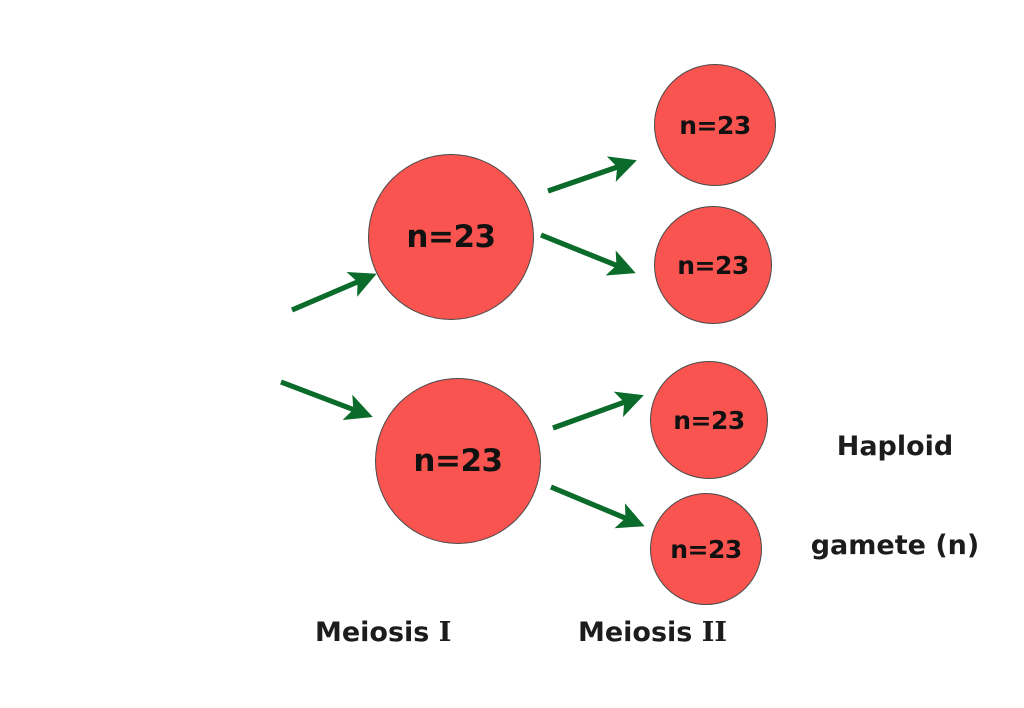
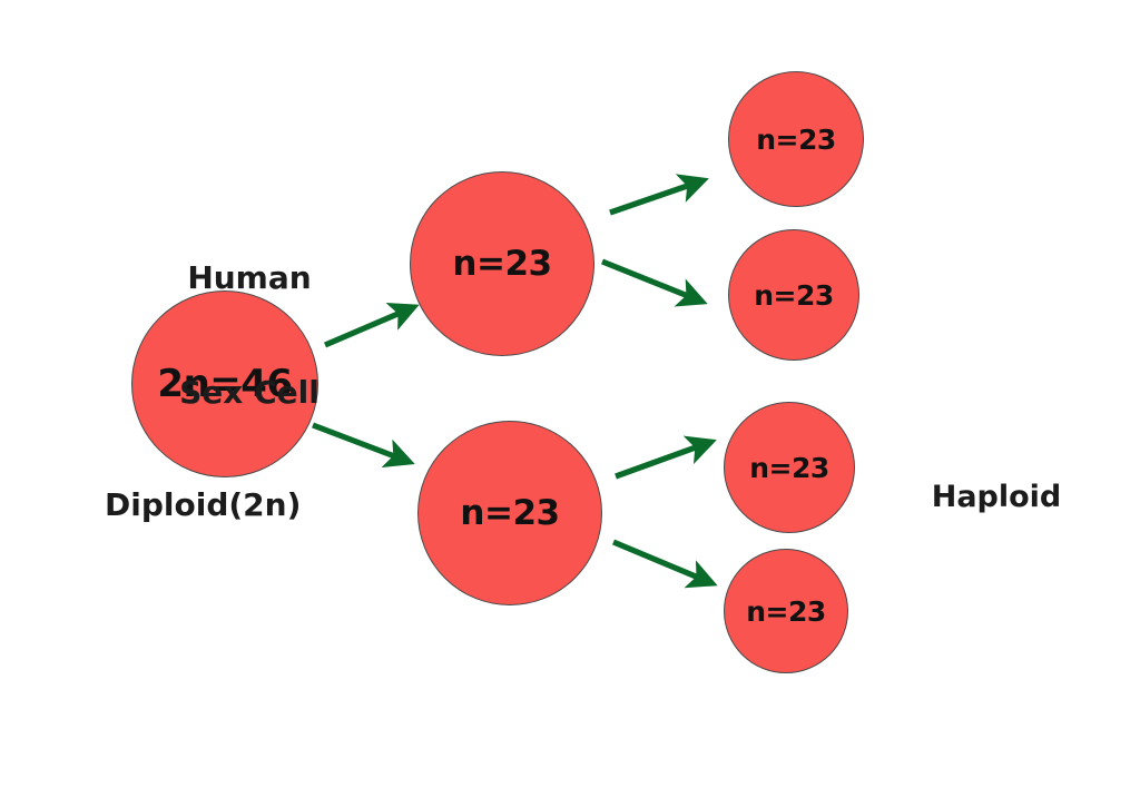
+ 2n=46
  n=23
  n=23
  n=23
  n=23
  n=23
  n=23
+ Human
+ Sex Cell
+ Diploid(2n)
  Haploid
- gamete (n)
- Meiosis I
- Meiosis II
